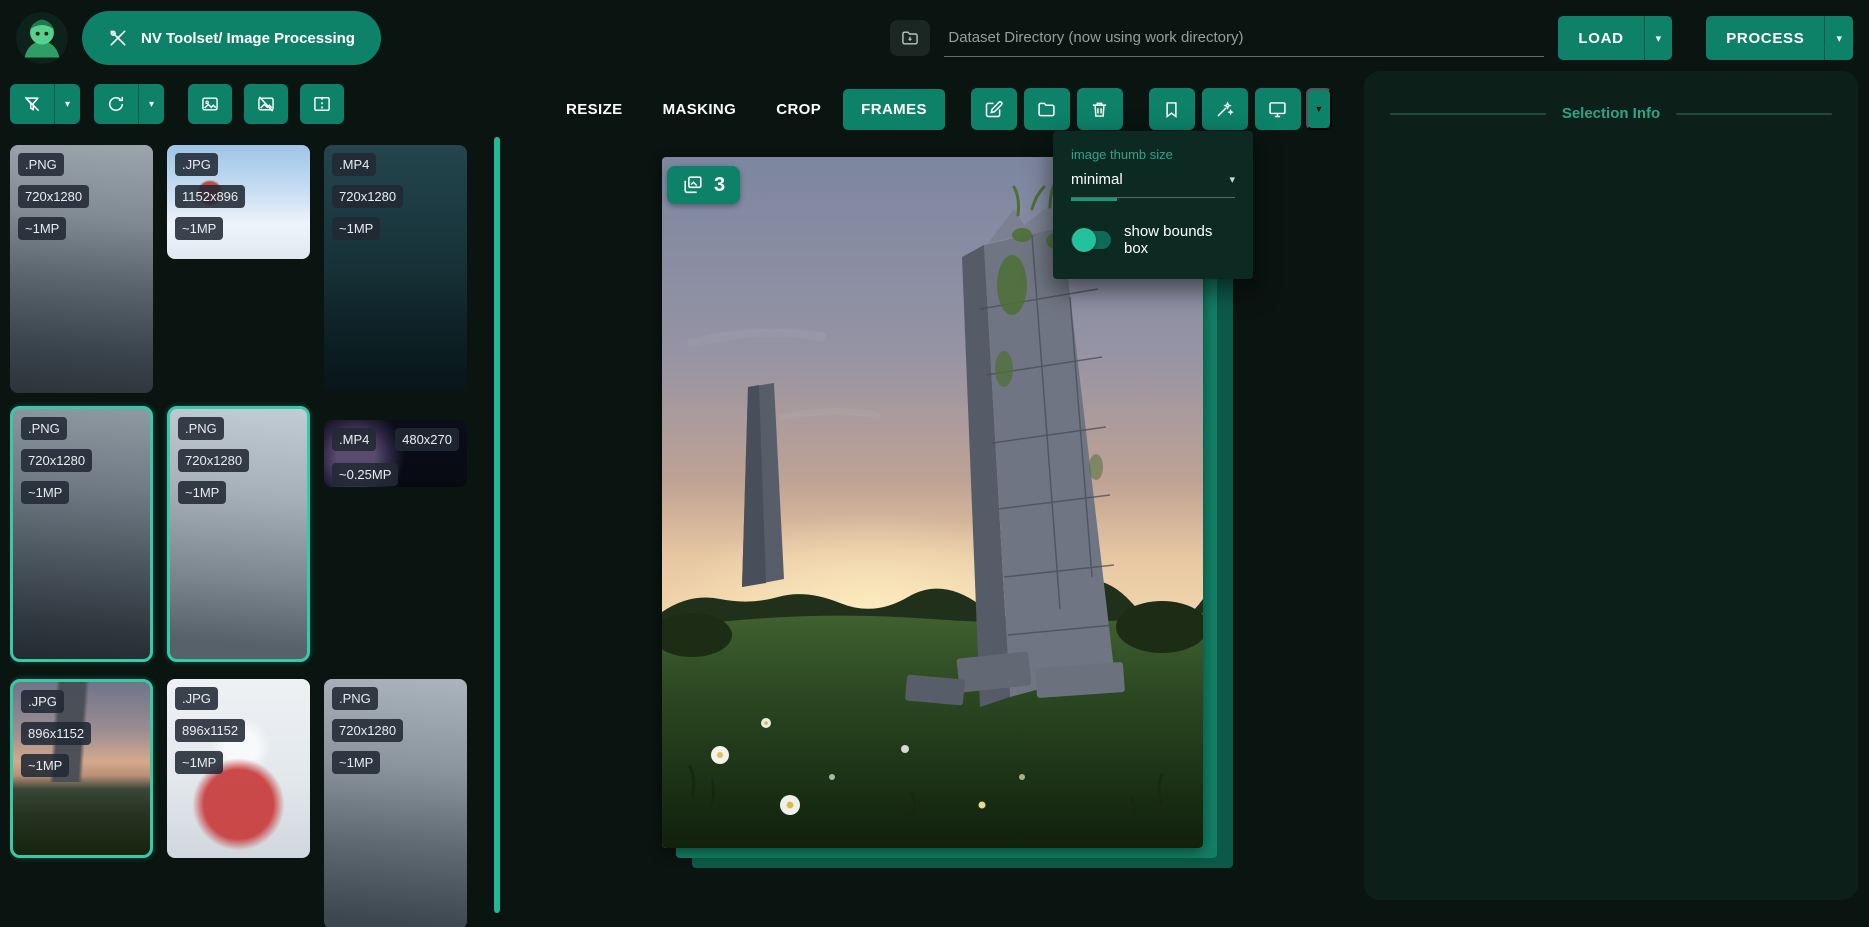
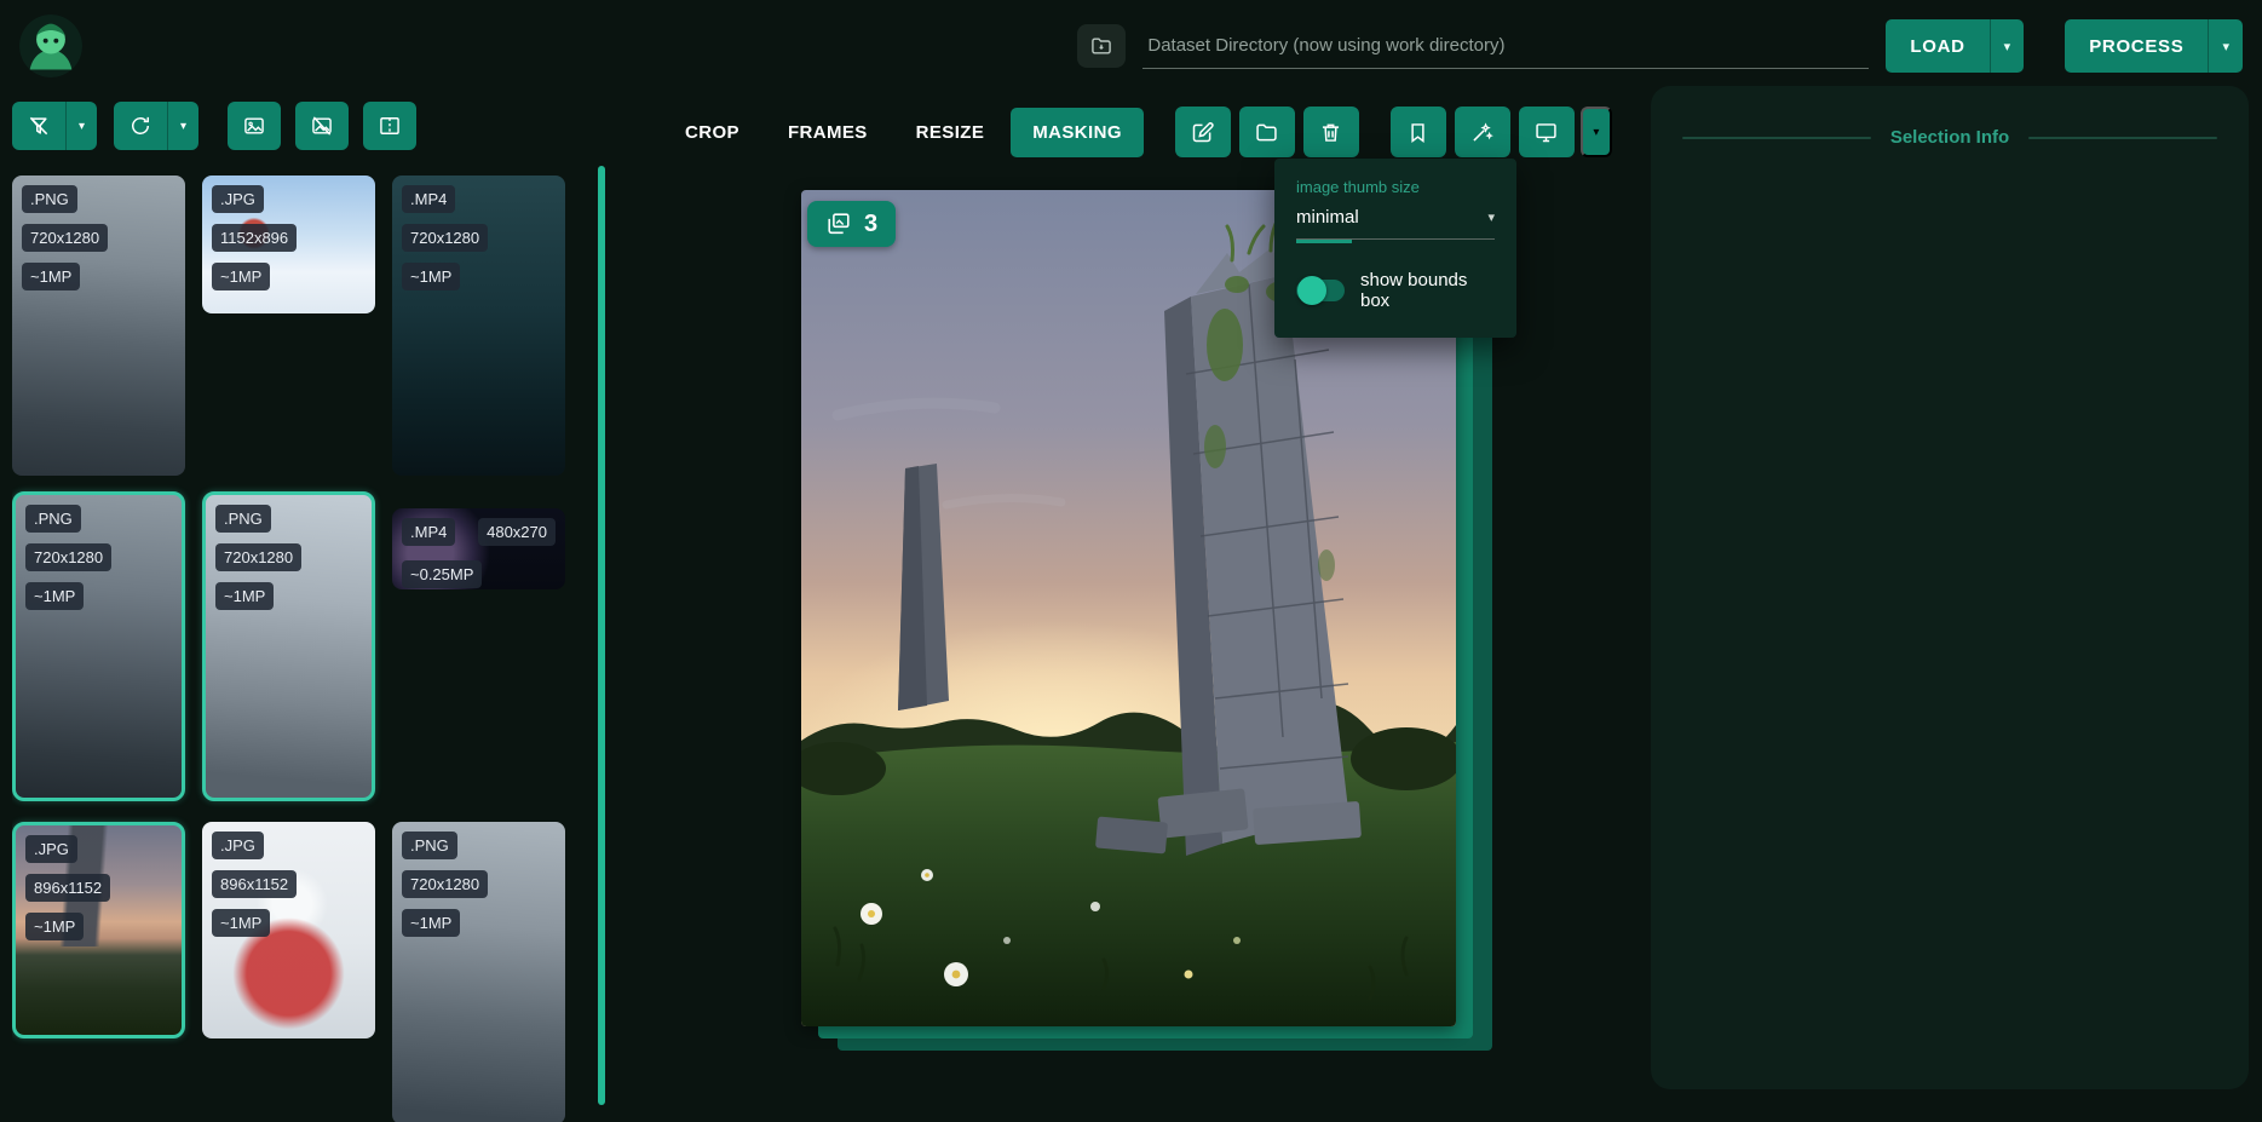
- NV Toolset/ Image Processing
  Dataset Directory (now using work directory)
  LOAD
  ▾
  PROCESS
  ▾
  ▾
  ▾
  .PNG
  720x1280
  ~1MP
  .JPG
  1152x896
  ~1MP
  .MP4
  720x1280
  ~1MP
  .PNG
  720x1280
  ~1MP
  .PNG
  720x1280
  ~1MP
  .MP4
  480x270
  ~0.25MP
  .JPG
  896x1152
  ~1MP
  .JPG
  896x1152
  ~1MP
  .PNG
  720x1280
  ~1MP
- RESIZE
+ CROP
- MASKING
+ FRAMES
- CROP
+ RESIZE
- FRAMES
+ MASKING
  ▾
  image thumb size
  minimal
  ▾
  show bounds box
  3
  Selection Info
